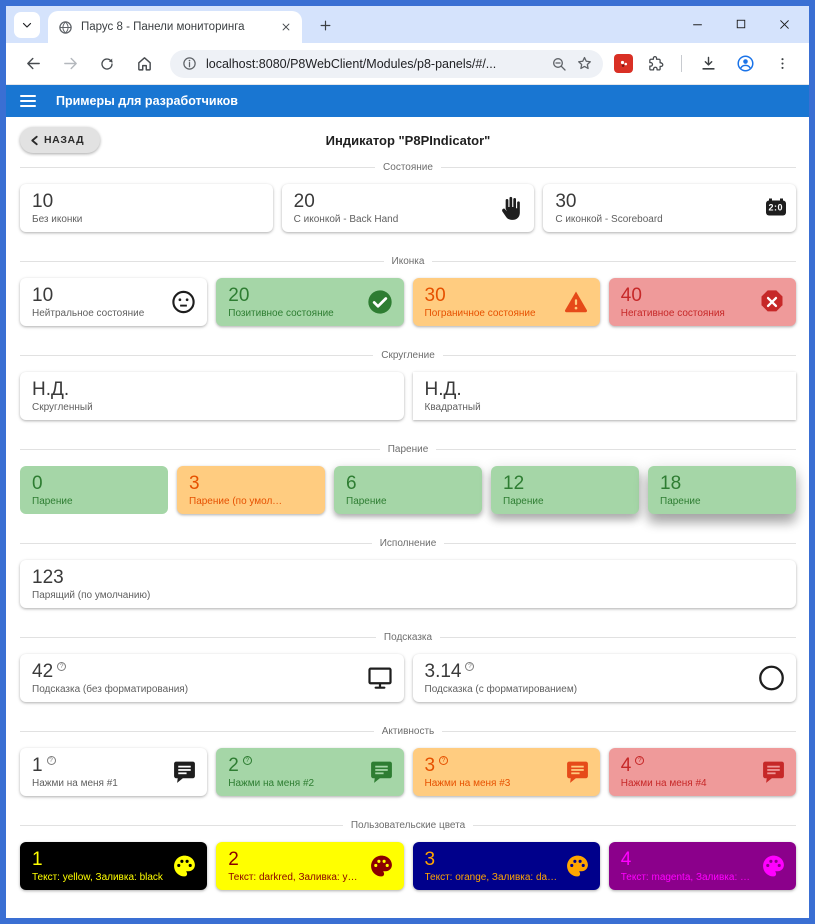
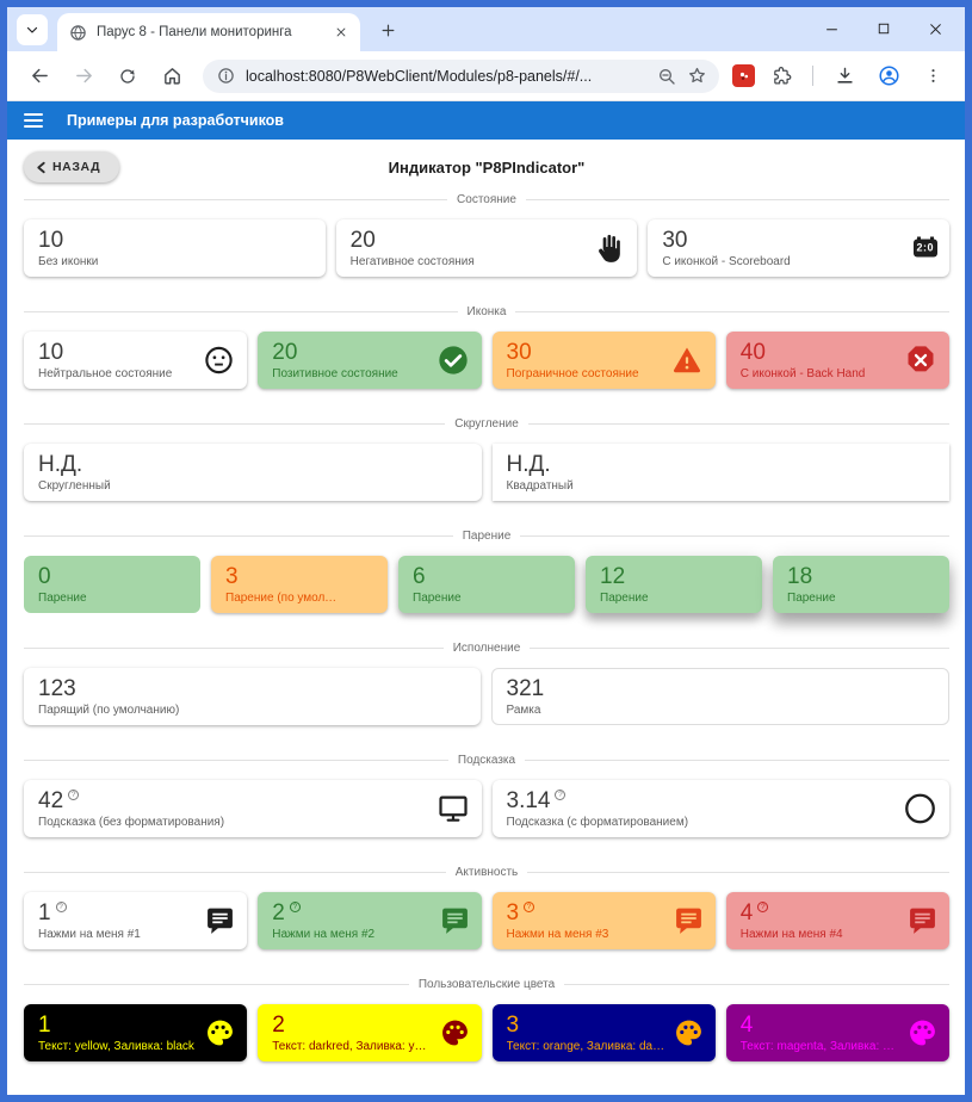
  Парус 8 - Панели мониторинга
  localhost:8080/P8WebClient/Modules/p8-panels/#/...
  Примеры для разработчиков
  НАЗАД
  Индикатор "P8PIndicator"
  Состояние
  10
  Без иконки
  20
- С иконкой - Back Hand
+ Негативное состояния
  30
  С иконкой - Scoreboard
  2:0
  Иконка
  10
  Нейтральное состояние
  20
  Позитивное состояние
  30
  Пограничное состояние
  40
- Негативное состояния
+ С иконкой - Back Hand
  Скругление
  Н.Д.
  Скругленный
  Н.Д.
  Квадратный
  Парение
  0
  Парение
  3
  Парение (по умолча
  6
  Парение
  12
  Парение
  18
  Парение
  Исполнение
  123
  Парящий (по умолчанию)
+ 321
+ Рамка
  Подсказка
  Подсказка (без форматирования)
  3.14
  Подсказка (с форматированием)
  Активность
  Нажми на меня #1
  Нажми на меня #2
  Нажми на меня #3
  Нажми на меня #4
  Пользовательские цвета
  1
  Текст: yellow, Заливка: black
  2
  Текст: darkred, Заливка: yello
  3
  Текст: orange, Заливка: dark
  4
  Текст: magenta, Заливка: dar
